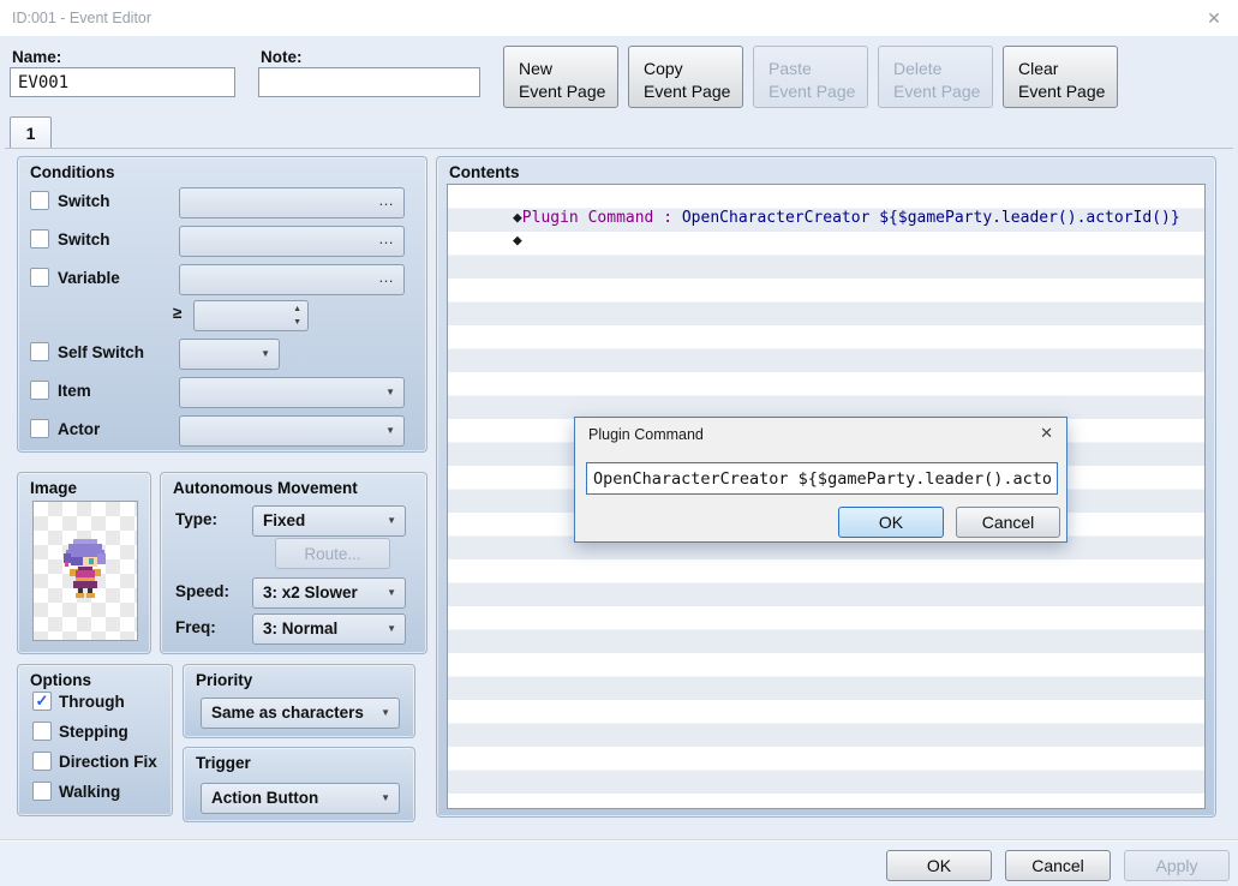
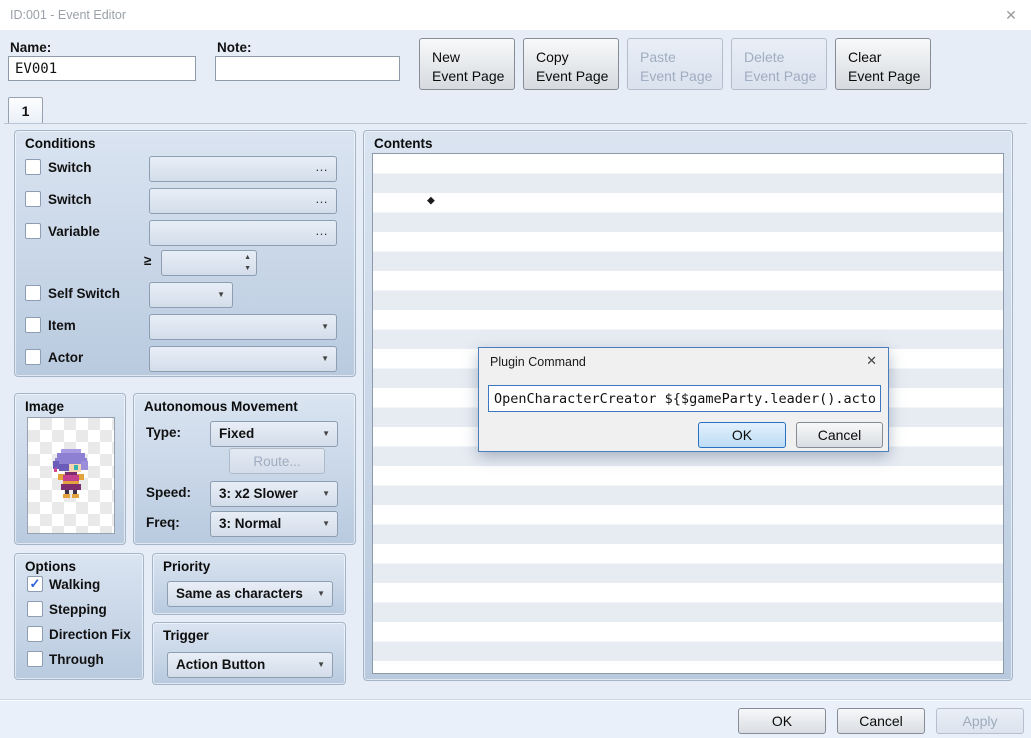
  ID:001 - Event Editor
  ✕
  Name:
  EV001
  Note:
  New
  Event Page
  Copy
  Event Page
  Paste
  Event Page
  Delete
  Event Page
  Clear
  Event Page
  1
  Conditions
  Switch
  …
  Switch
  …
  Variable
  …
  ≥
  Self Switch
  ▼
  Item
  ▼
  Actor
  ▼
  Image
  Autonomous Movement
  Type:
  Fixed
  ▼
  Route...
  Speed:
  3: x2 Slower
  ▼
  Freq:
  3: Normal
  ▼
  Options
  ✓
- Through
+ Walking
  Stepping
  Direction Fix
- Walking
+ Through
  Priority
  Same as characters
  ▼
  Trigger
  Action Button
  ▼
  Contents
- ◆Plugin Command : OpenCharacterCreator ${$gameParty.leader().actorId()}
  ◆
  Plugin Command
  ✕
  OpenCharacterCreator ${$gameParty.leader().acto
  OK
  Cancel
  OK
  Cancel
  Apply
